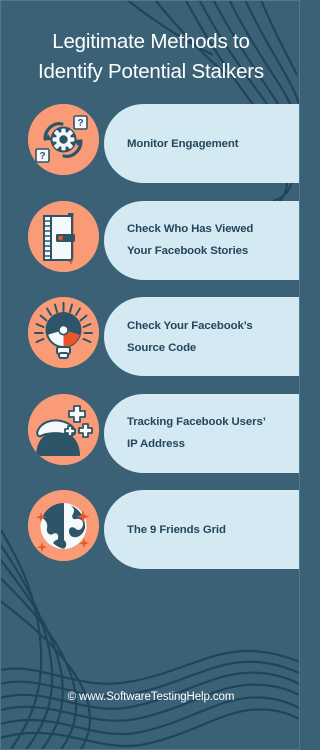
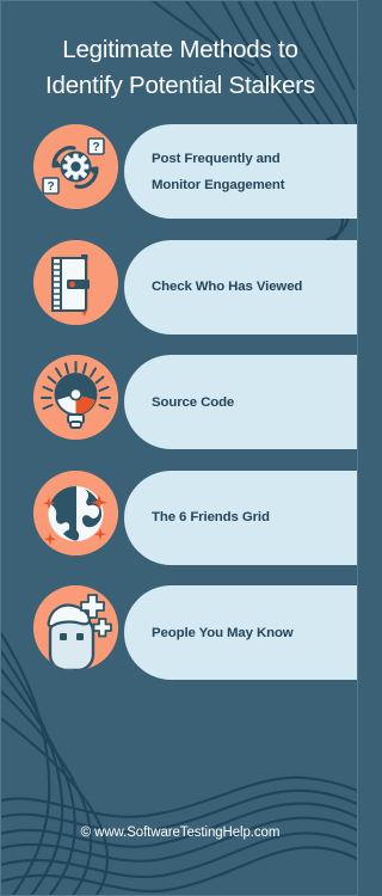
  Legitimate Methods to
  Identify Potential Stalkers
+ Post Frequently and
  Monitor Engagement
  ?
  ?
  Check Who Has Viewed
- Your Facebook Stories
- Check Your Facebook’s
  Source Code
- Tracking Facebook Users’
- IP Address
- The 9 Friends Grid
+ The 6 Friends Grid
+ People You May Know
  © www.SoftwareTestingHelp.com
